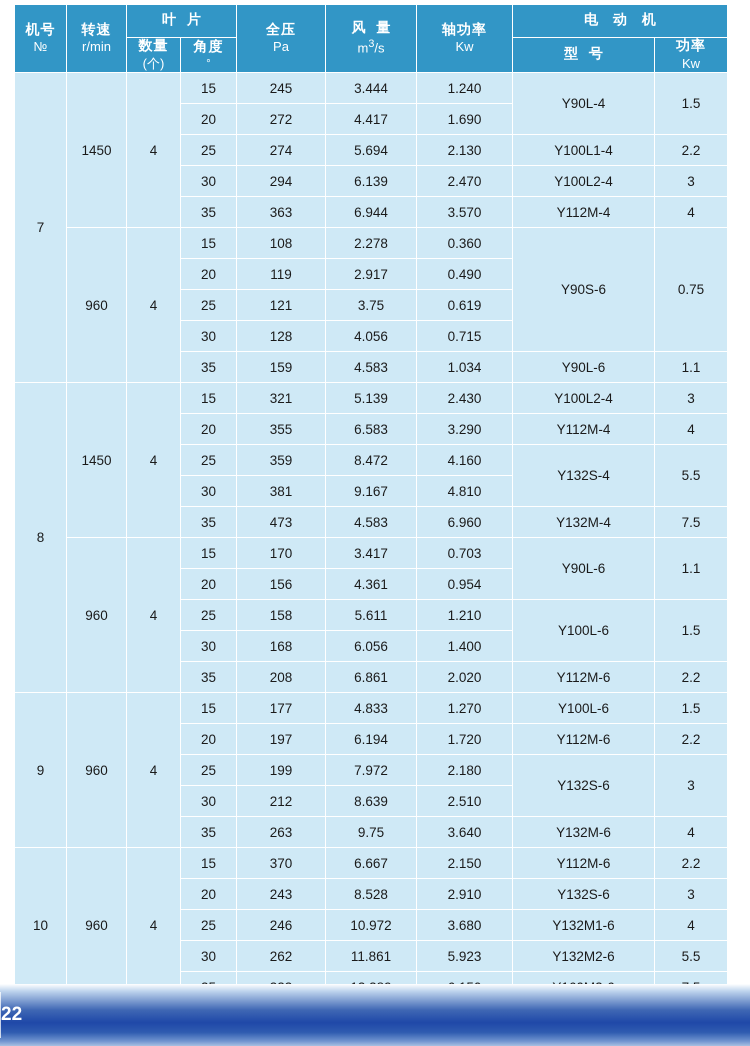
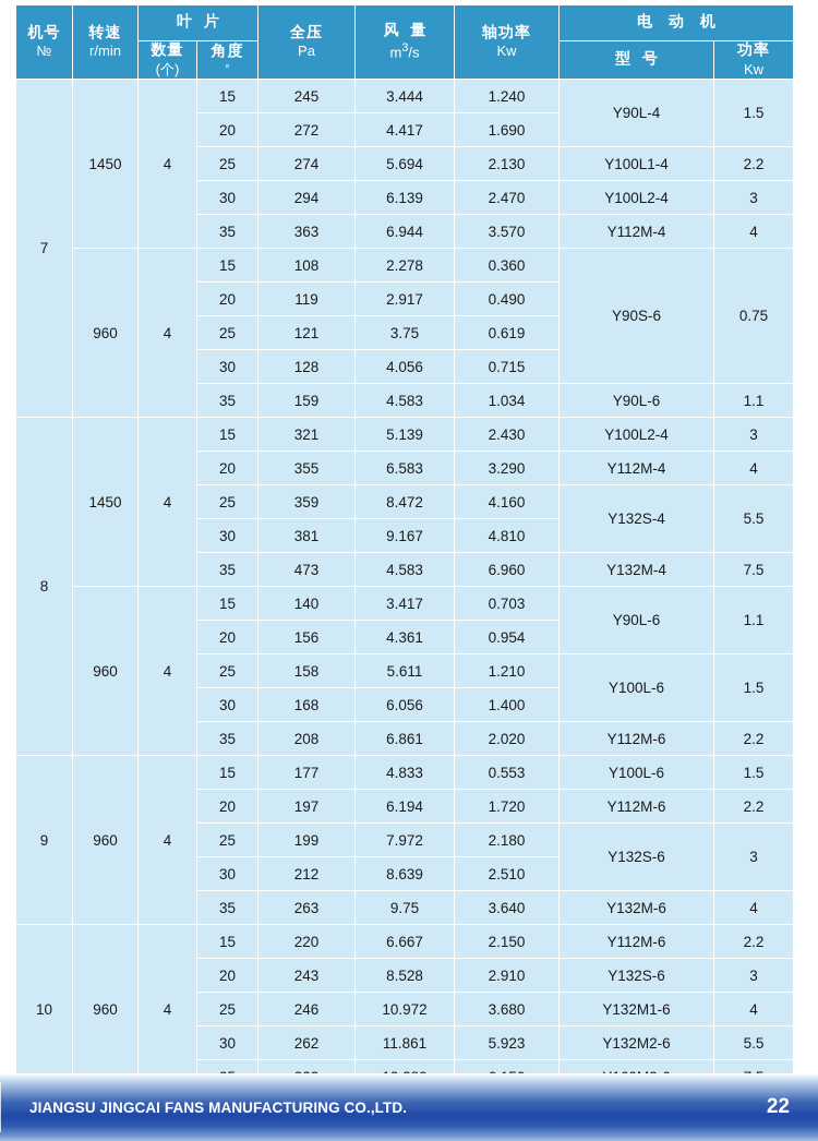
  机号 №	转速 r/min	叶 片	全压 Pa	风 量 m3/s	轴功率 Kw	电 动 机
  数量 (个)	角度 °	型 号	功率 Kw
  7	1450	4	15	245	3.444	1.240	Y90L-4	1.5
  20	272	4.417	1.690
  25	274	5.694	2.130	Y100L1-4	2.2
  30	294	6.139	2.470	Y100L2-4	3
  35	363	6.944	3.570	Y112M-4	4
  960	4	15	108	2.278	0.360	Y90S-6	0.75
  20	119	2.917	0.490
  25	121	3.75	0.619
  30	128	4.056	0.715
  35	159	4.583	1.034	Y90L-6	1.1
  8	1450	4	15	321	5.139	2.430	Y100L2-4	3
  20	355	6.583	3.290	Y112M-4	4
  25	359	8.472	4.160	Y132S-4	5.5
  30	381	9.167	4.810
  35	473	4.583	6.960	Y132M-4	7.5
- 960	4	15	170	3.417	0.703	Y90L-6	1.1
+ 960	4	15	140	3.417	0.703	Y90L-6	1.1
  20	156	4.361	0.954
  25	158	5.611	1.210	Y100L-6	1.5
  30	168	6.056	1.400
  35	208	6.861	2.020	Y112M-6	2.2
- 9	960	4	15	177	4.833	1.270	Y100L-6	1.5
+ 9	960	4	15	177	4.833	0.553	Y100L-6	1.5
  20	197	6.194	1.720	Y112M-6	2.2
  25	199	7.972	2.180	Y132S-6	3
  30	212	8.639	2.510
  35	263	9.75	3.640	Y132M-6	4
- 10	960	4	15	370	6.667	2.150	Y112M-6	2.2
+ 10	960	4	15	220	6.667	2.150	Y112M-6	2.2
  20	243	8.528	2.910	Y132S-6	3
  25	246	10.972	3.680	Y132M1-6	4
  30	262	11.861	5.923	Y132M2-6	5.5
+ JIANGSU JINGCAI FANS MANUFACTURING CO.,LTD.
  22
